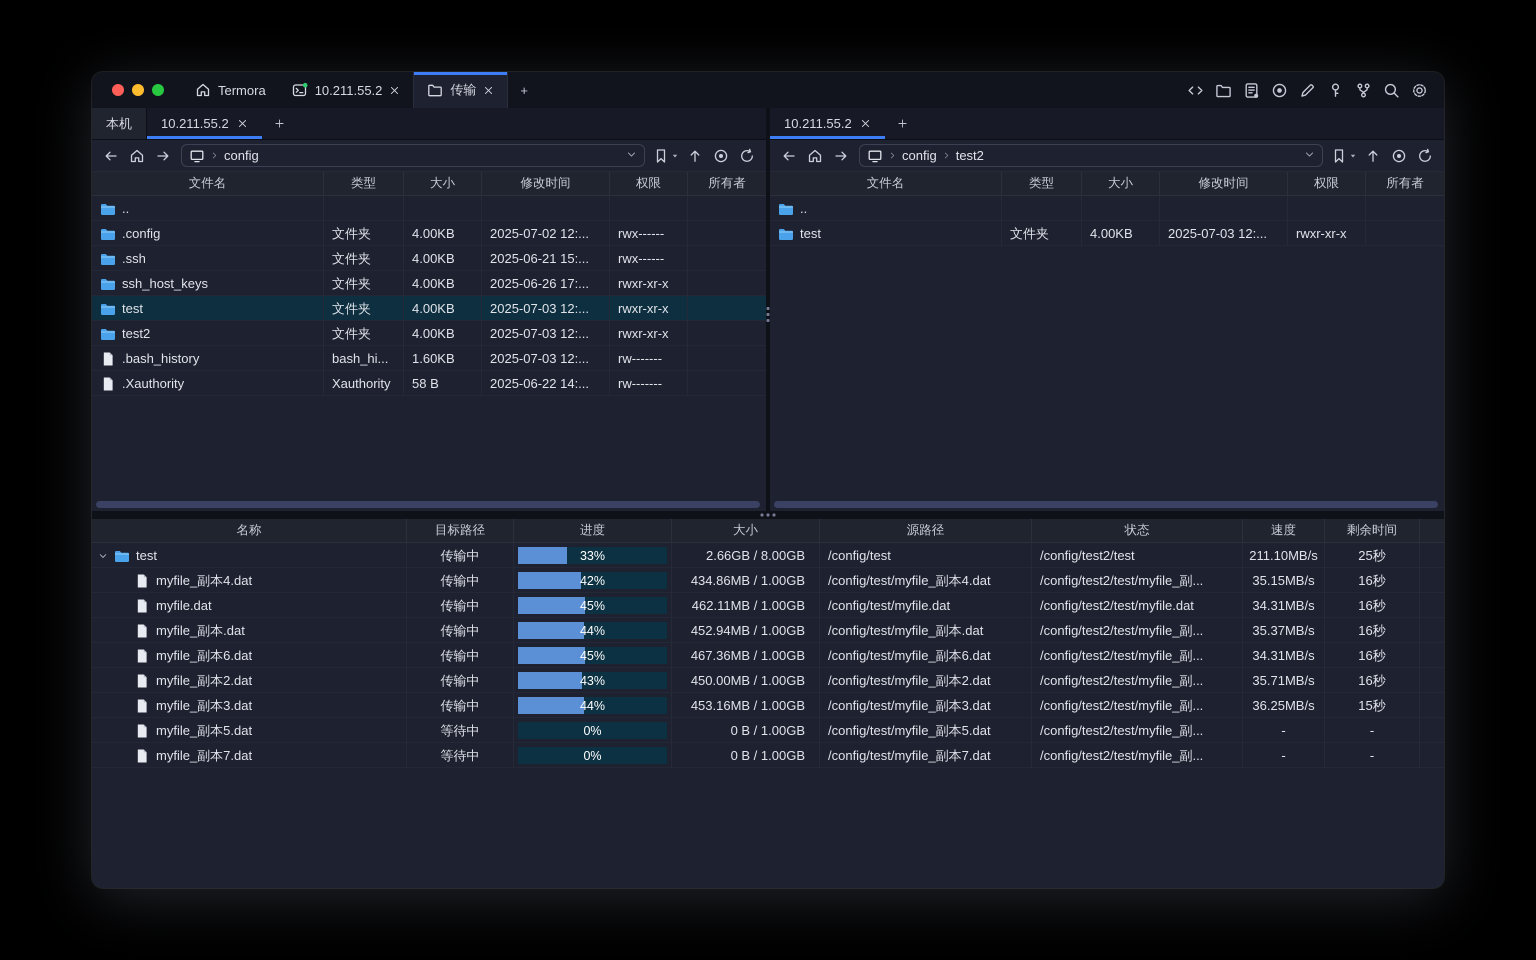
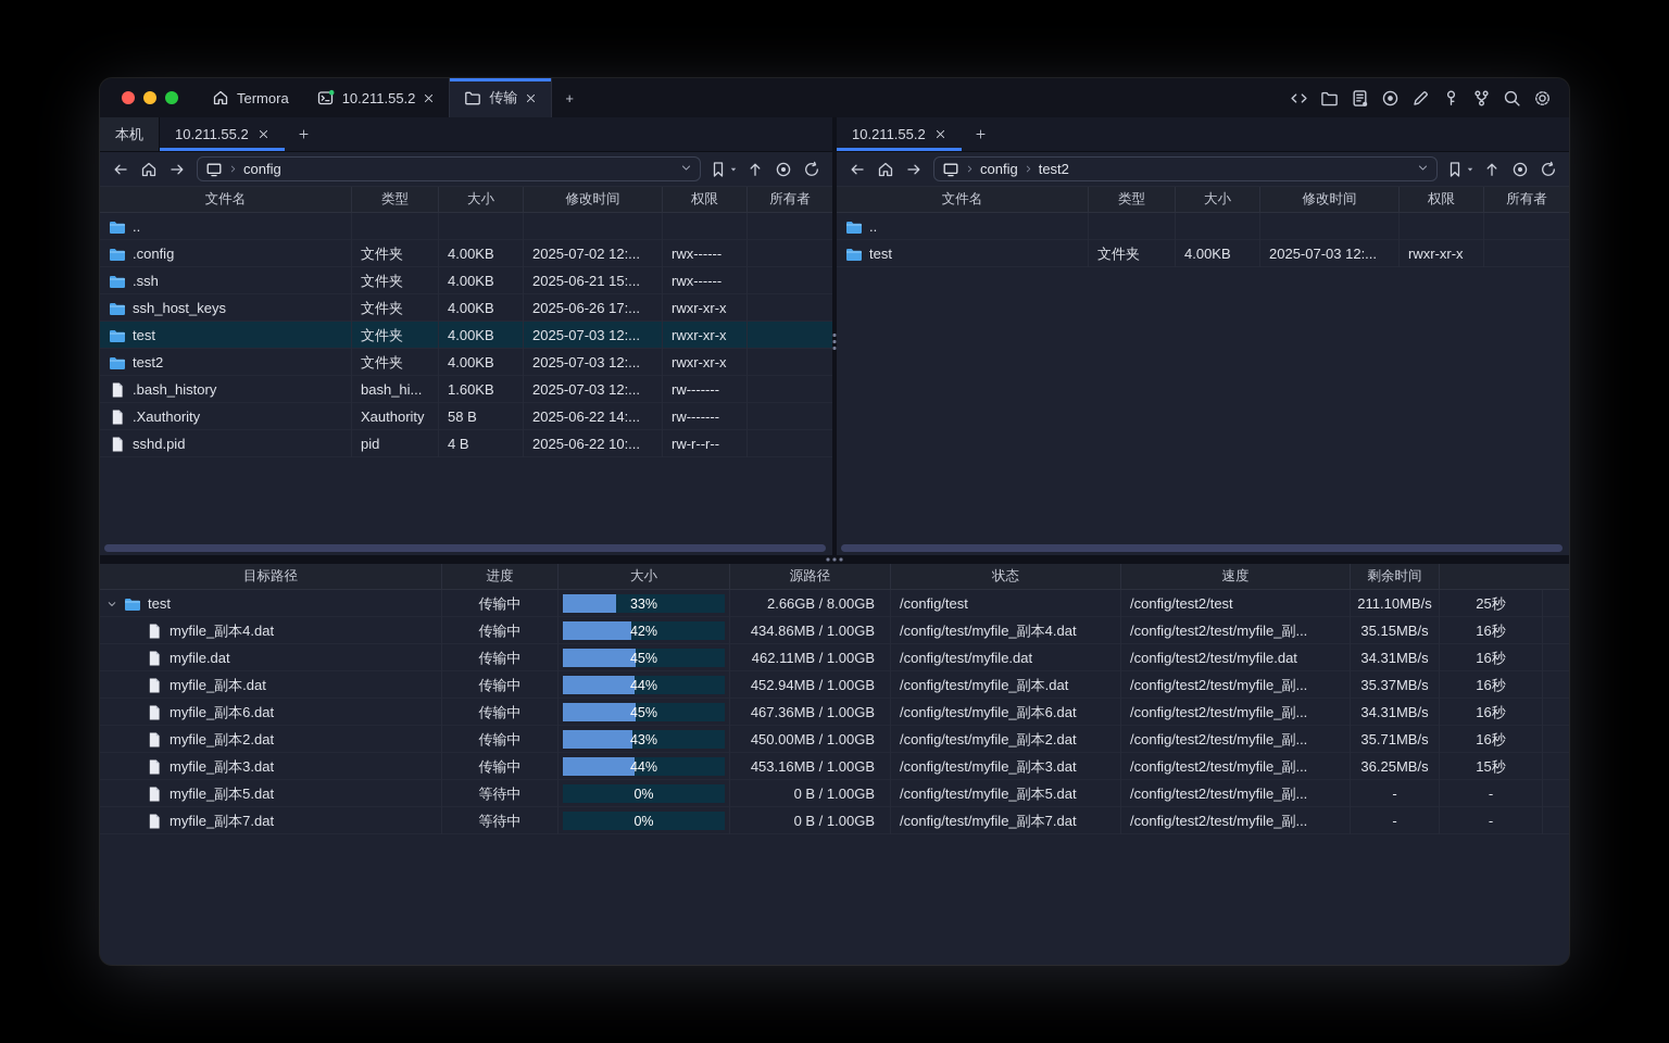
  Termora
  10.211.55.2
  传输
  +
  本机
  10.211.55.2
  config
  文件名
  类型
  大小
  修改时间
  权限
  所有者
  ..
  .config
  文件夹
  4.00KB
  2025-07-02 12:...
  rwx------
  .ssh
  文件夹
  4.00KB
  2025-06-21 15:...
  rwx------
  ssh_host_keys
  文件夹
  4.00KB
  2025-06-26 17:...
  rwxr-xr-x
  test
  文件夹
  4.00KB
  2025-07-03 12:...
  rwxr-xr-x
  test2
  文件夹
  4.00KB
  2025-07-03 12:...
  rwxr-xr-x
  .bash_history
  bash_hi...
  1.60KB
  2025-07-03 12:...
  rw-------
  .Xauthority
  Xauthority
  58 B
  2025-06-22 14:...
  rw-------
+ sshd.pid
+ pid
+ 4 B
+ 2025-06-22 10:...
+ rw-r--r--
  10.211.55.2
  config
  test2
  文件名
  类型
  大小
  修改时间
  权限
  所有者
  ..
  test
  文件夹
  4.00KB
  2025-07-03 12:...
  rwxr-xr-x
- 名称
  目标路径
  进度
  大小
  源路径
  状态
  速度
  剩余时间
  test
  传输中
  33%
  2.66GB / 8.00GB
  /config/test
  /config/test2/test
  211.10MB/s
  25秒
  myfile_副本4.dat
  传输中
  42%
  434.86MB / 1.00GB
  /config/test/myfile_副本4.dat
  /config/test2/test/myfile_副...
  35.15MB/s
  16秒
  myfile.dat
  传输中
  45%
  462.11MB / 1.00GB
  /config/test/myfile.dat
  /config/test2/test/myfile.dat
  34.31MB/s
  16秒
  myfile_副本.dat
  传输中
  44%
  452.94MB / 1.00GB
  /config/test/myfile_副本.dat
  /config/test2/test/myfile_副...
  35.37MB/s
  16秒
  myfile_副本6.dat
  传输中
  45%
  467.36MB / 1.00GB
  /config/test/myfile_副本6.dat
  /config/test2/test/myfile_副...
  34.31MB/s
  16秒
  myfile_副本2.dat
  传输中
  43%
  450.00MB / 1.00GB
  /config/test/myfile_副本2.dat
  /config/test2/test/myfile_副...
  35.71MB/s
  16秒
  myfile_副本3.dat
  传输中
  44%
  453.16MB / 1.00GB
  /config/test/myfile_副本3.dat
  /config/test2/test/myfile_副...
  36.25MB/s
  15秒
  myfile_副本5.dat
  等待中
  0%
  0 B / 1.00GB
  /config/test/myfile_副本5.dat
  /config/test2/test/myfile_副...
  -
  -
  myfile_副本7.dat
  等待中
  0%
  0 B / 1.00GB
  /config/test/myfile_副本7.dat
  /config/test2/test/myfile_副...
  -
  -
